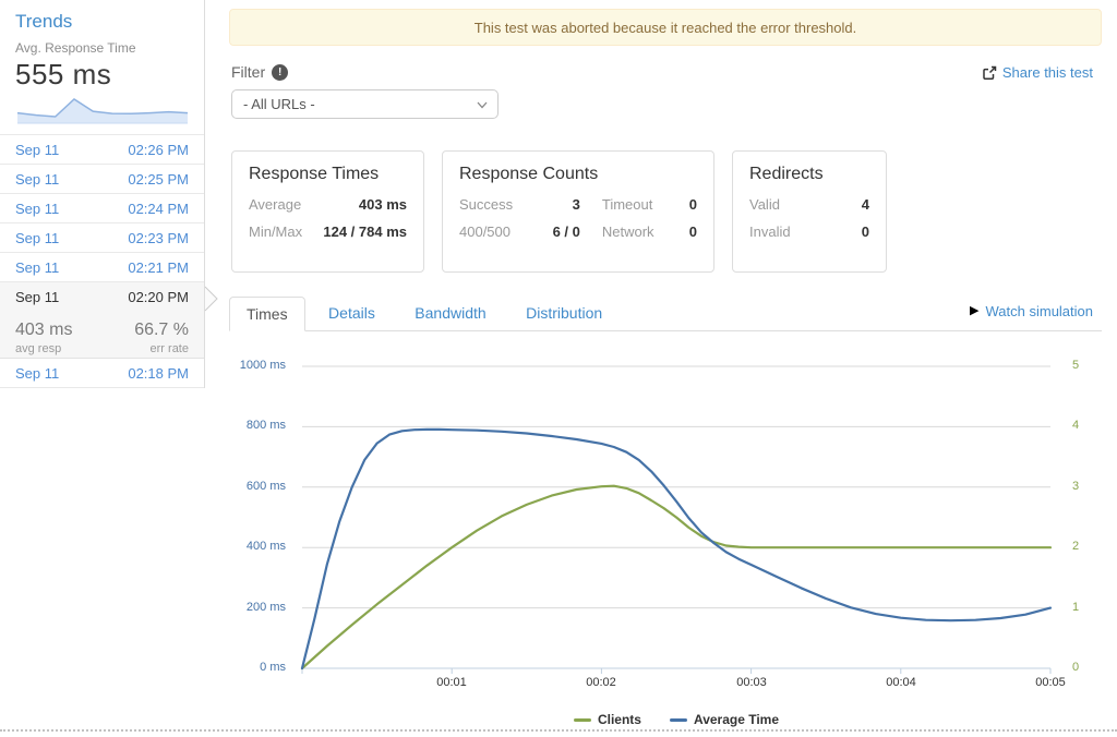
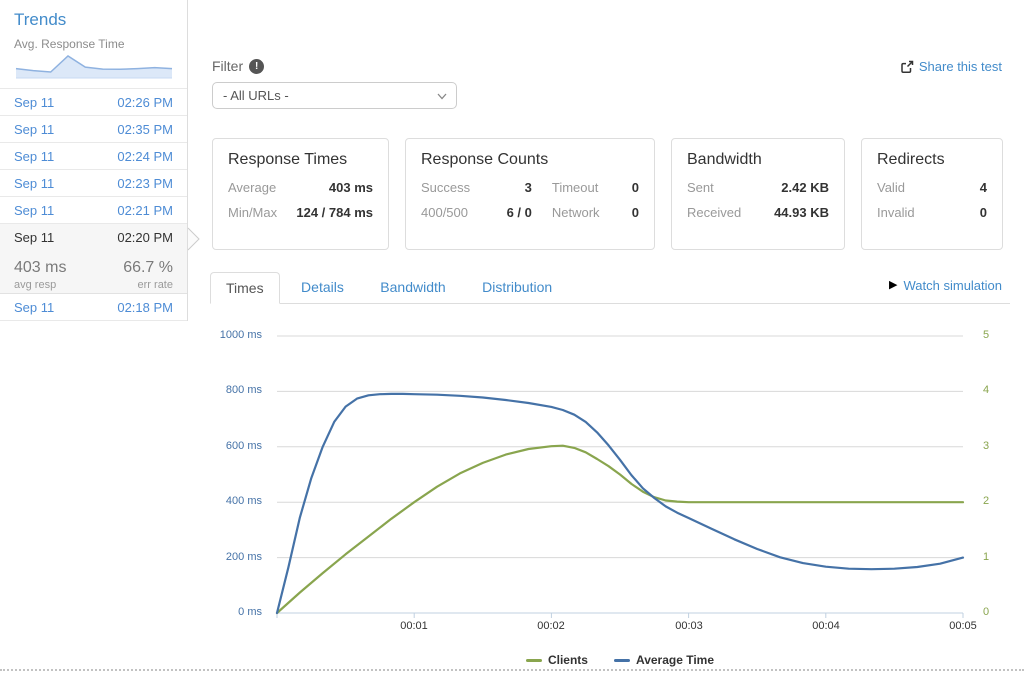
  Trends
  Avg. Response Time
- 555 ms
  Sep 11
  02:26 PM
  Sep 11
- 02:25 PM
+ 02:35 PM
  Sep 11
  02:24 PM
  Sep 11
  02:23 PM
  Sep 11
  02:21 PM
  Sep 11
  02:20 PM
  403 ms
  avg resp
  66.7 %
  err rate
  Sep 11
  02:18 PM
- This test was aborted because it reached the error threshold.
  Filter
  !
  Share this test
  - All URLs -
  Response Times
  Average
  403 ms
  Min/Max
  124 / 784 ms
  Response Counts
  Success
  3
  400/500
  6 / 0
  Timeout
  0
  Network
  0
+ Bandwidth
+ Sent
+ 2.42 KB
+ Received
+ 44.93 KB
  Redirects
  Valid
  4
  Invalid
  0
  Times Details Bandwidth Distribution
  ▶
  Watch simulation
  0 ms
  200 ms
  400 ms
  600 ms
  800 ms
  1000 ms
  0
  1
  2
  3
  4
  5
  00:01
  00:02
  00:03
  00:04
  00:05
  Clients
  Average Time
